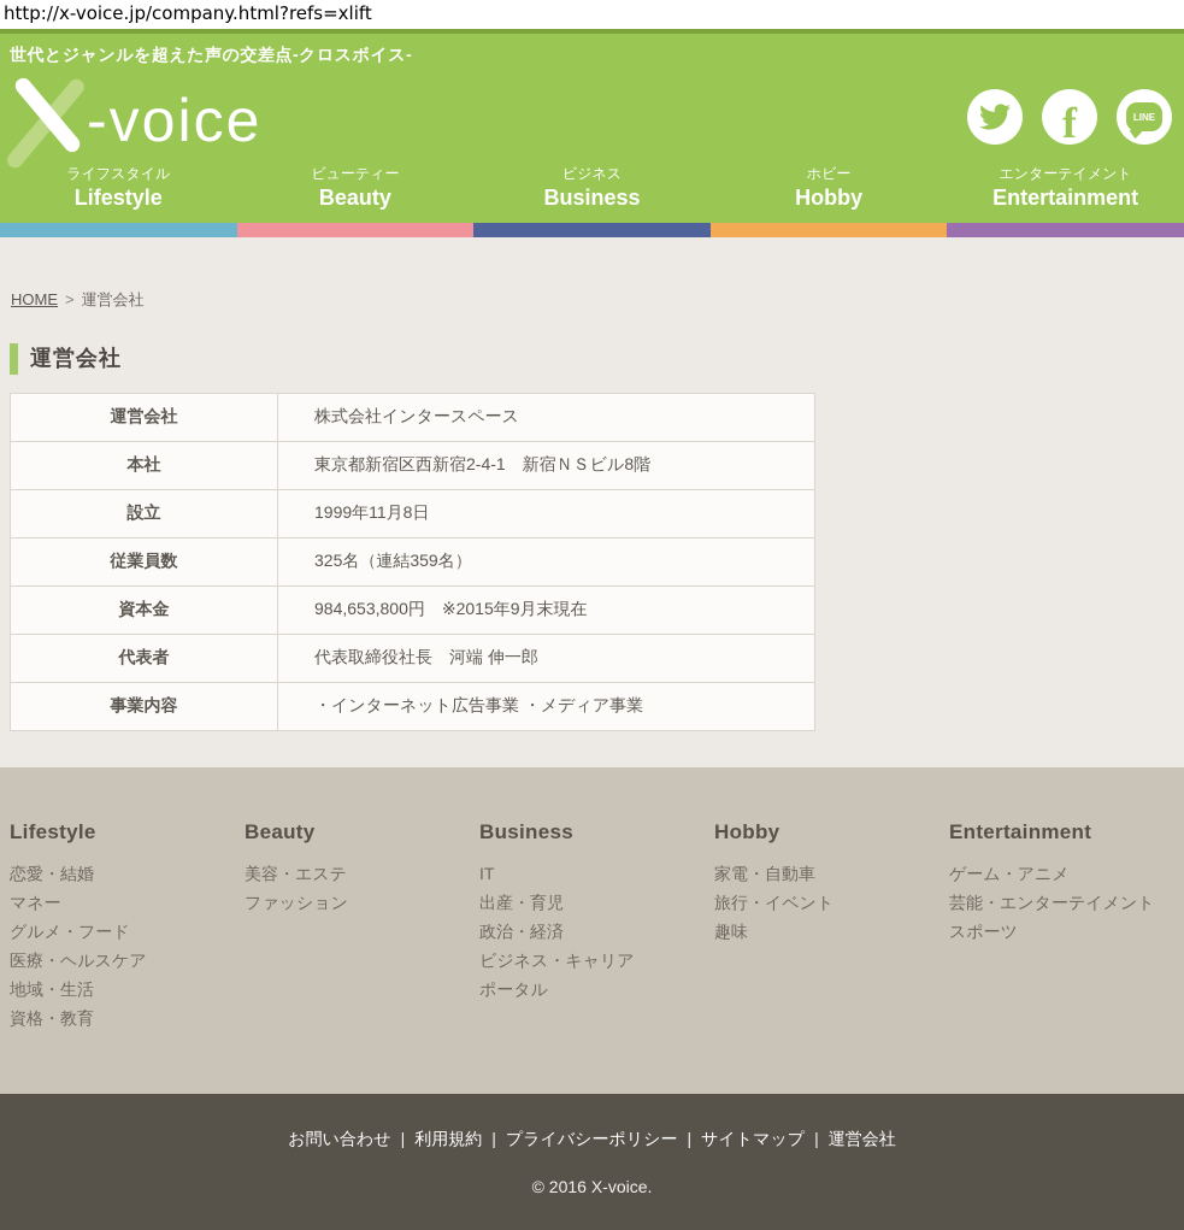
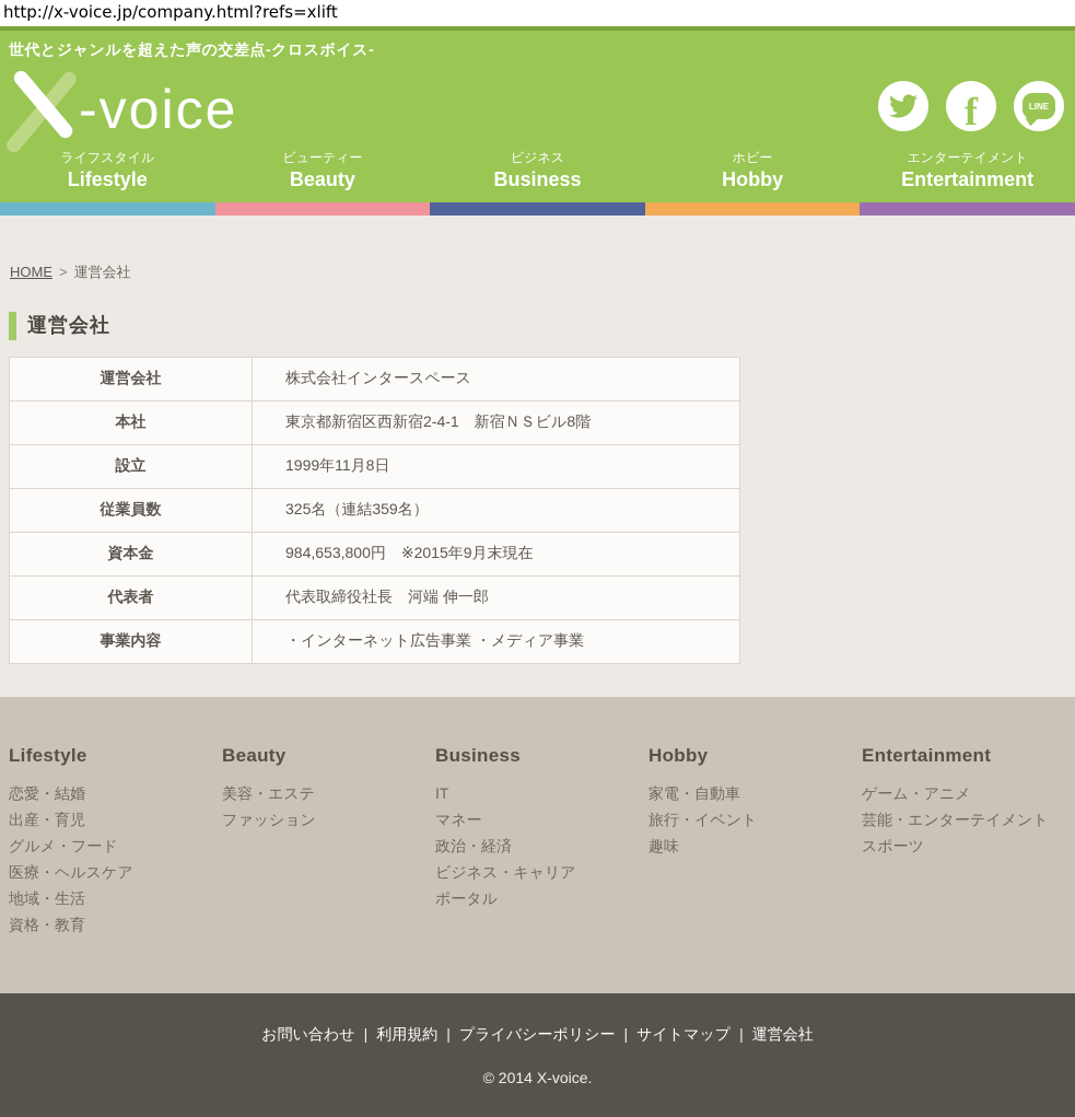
  http://x-voice.jp/company.html?refs=xlift
  世代とジャンルを超えた声の交差点-クロスボイス-
  -voice
  f
  LINE
  ライフスタイル
  Lifestyle
  ビューティー
  Beauty
  ビジネス
  Business
  ホビー
  Hobby
  エンターテイメント
  Entertainment
  HOME > 運営会社
  運営会社
  運営会社	株式会社インタースペース
  本社	東京都新宿区西新宿2-4-1 新宿ＮＳビル8階
  設立	1999年11月8日
  従業員数	325名（連結359名）
  資本金	984,653,800円 ※2015年9月末現在
  代表者	代表取締役社長 河端 伸一郎
  事業内容	・インターネット広告事業 ・メディア事業
  Lifestyle
  恋愛・結婚
- マネー
+ 出産・育児
  グルメ・フード
  医療・ヘルスケア
  地域・生活
  資格・教育
  Beauty
  美容・エステ
  ファッション
  Business
  IT
- 出産・育児
+ マネー
  政治・経済
  ビジネス・キャリア
  ポータル
  Hobby
  家電・自動車
  旅行・イベント
  趣味
  Entertainment
  ゲーム・アニメ
  芸能・エンターテイメント
  スポーツ
  お問い合わせ | 利用規約 | プライバシーポリシー | サイトマップ | 運営会社
- © 2016 X-voice.
+ © 2014 X-voice.
